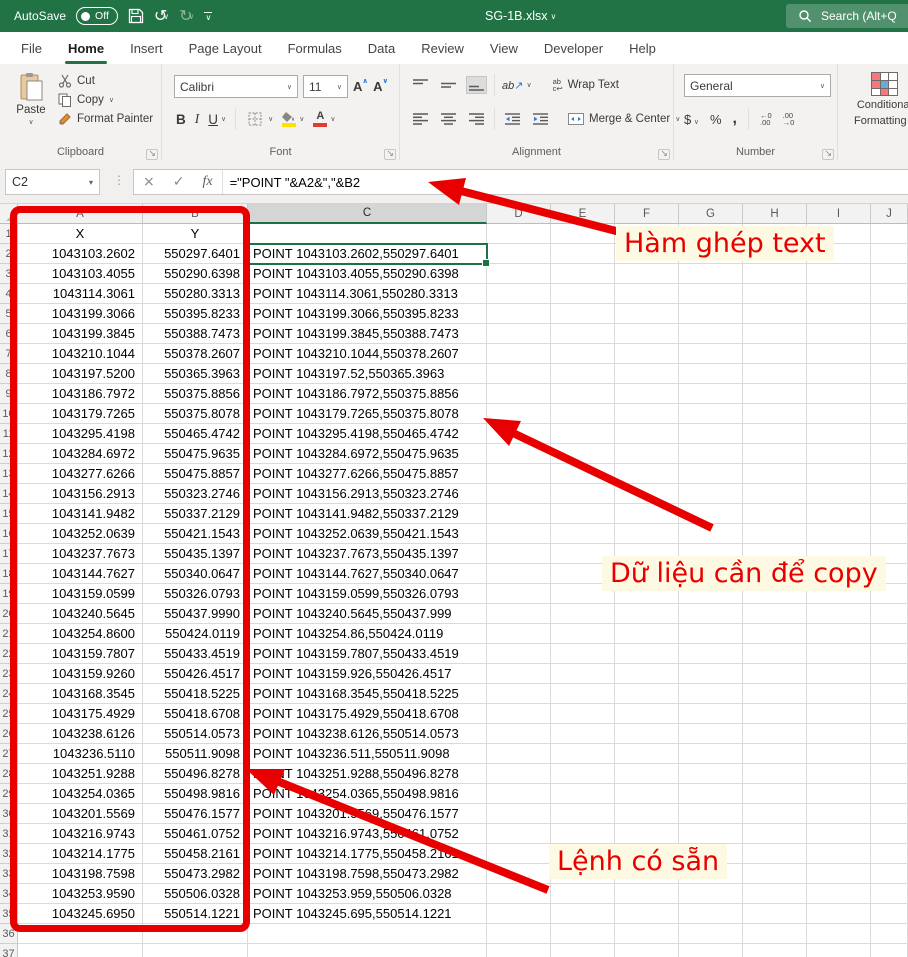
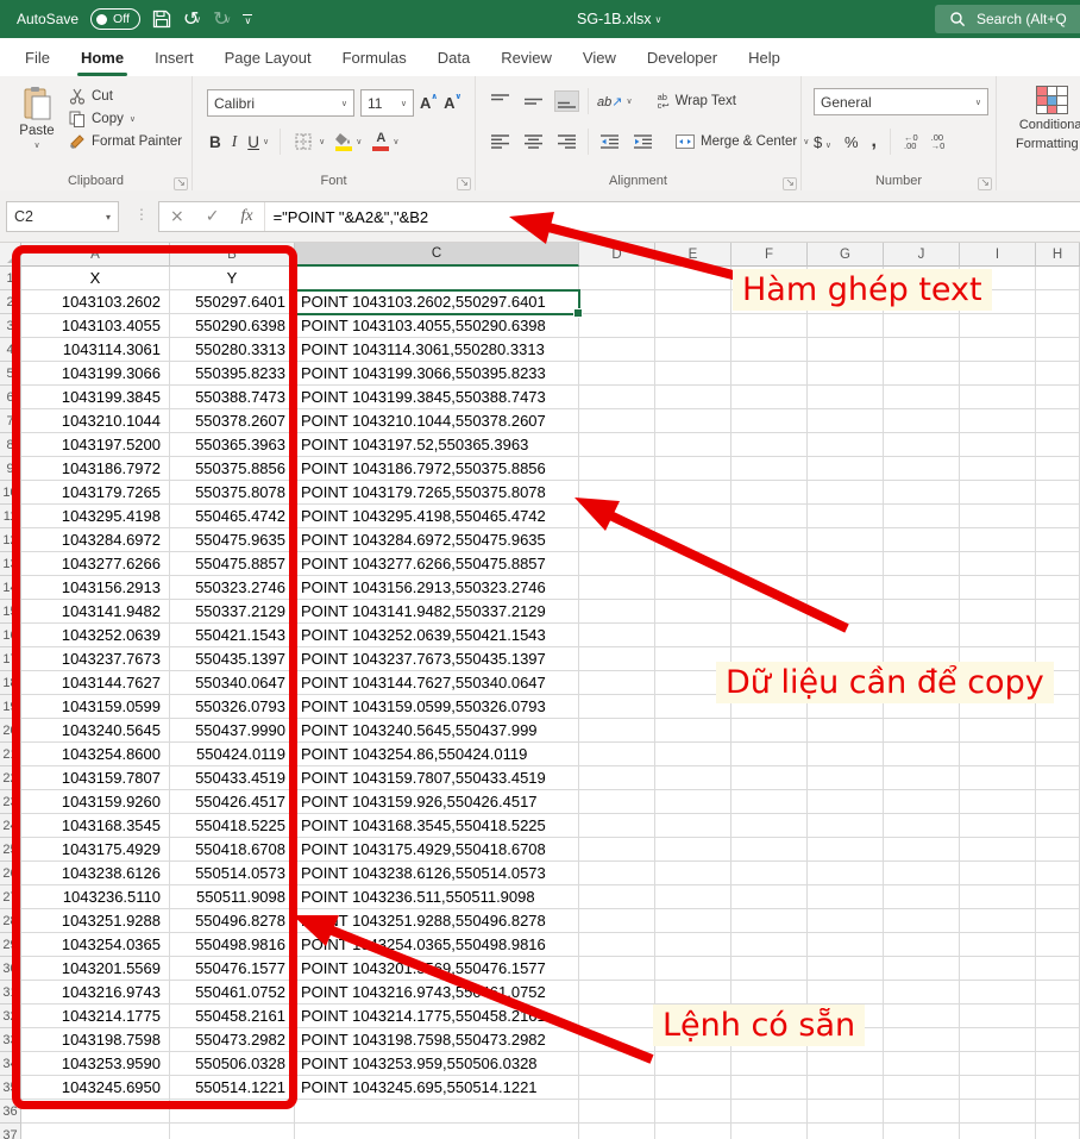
  AutoSave
  Off
  ↺
  ∨
  ↻
  ∨
  ∨
  SG-1B.xlsx
  ∨
  Search (Alt+Q
  File
  Home
  Insert
  Page Layout
  Formulas
  Data
  Review
  View
  Developer
  Help
  Paste
  ∨
  Cut
  Copy
  ∨
  Format Painter
  Clipboard
  ↘
  Calibri
  ∨
  11
  ∨
  A∧
  A∨
  B
  I
  U
  ∨
  ∨
  ∨
  A
  ∨
  Font
  ↘
  ab↗
  ∨
  ab
  c↩
  Wrap Text
  Merge & Center
  ∨
  Alignment
  ↘
  General
  ∨
  $ ∨
  %
  ,
  ←0
  .00
  .00
  →0
  Number
  ↘
  Conditiona
  Formatting
  C2
  ▾
  ⋮
  ×
  ✓
  fx
  ="POINT "&A2&","&B2
  A
  B
  C
  D
  E
  F
  G
- H
+ J
  I
- J
+ H
  1
  X
  Y
  2
  1043103.2602
  550297.6401
  3
  1043103.4055
  550290.6398
  POINT 1043103.4055,550290.6398
  4
  1043114.3061
  550280.3313
  POINT 1043114.3061,550280.3313
  5
  1043199.3066
  550395.8233
  POINT 1043199.3066,550395.8233
  6
  1043199.3845
  550388.7473
  POINT 1043199.3845,550388.7473
  7
  1043210.1044
  550378.2607
  POINT 1043210.1044,550378.2607
  8
  1043197.5200
  550365.3963
  POINT 1043197.52,550365.3963
  9
  1043186.7972
  550375.8856
  POINT 1043186.7972,550375.8856
  10
  1043179.7265
  550375.8078
  POINT 1043179.7265,550375.8078
  11
  1043295.4198
  550465.4742
  POINT 1043295.4198,550465.4742
  12
  1043284.6972
  550475.9635
  POINT 1043284.6972,550475.9635
  13
  1043277.6266
  550475.8857
  POINT 1043277.6266,550475.8857
  14
  1043156.2913
  550323.2746
  POINT 1043156.2913,550323.2746
  15
  1043141.9482
  550337.2129
  POINT 1043141.9482,550337.2129
  16
  1043252.0639
  550421.1543
  POINT 1043252.0639,550421.1543
  17
  1043237.7673
  550435.1397
  POINT 1043237.7673,550435.1397
  18
  1043144.7627
  550340.0647
  POINT 1043144.7627,550340.0647
  19
  1043159.0599
  550326.0793
  POINT 1043159.0599,550326.0793
  20
  1043240.5645
  550437.9990
  POINT 1043240.5645,550437.999
  21
  1043254.8600
  550424.0119
  POINT 1043254.86,550424.0119
  22
  1043159.7807
  550433.4519
  POINT 1043159.7807,550433.4519
  23
  1043159.9260
  550426.4517
  POINT 1043159.926,550426.4517
  24
  1043168.3545
  550418.5225
  POINT 1043168.3545,550418.5225
  25
  1043175.4929
  550418.6708
  POINT 1043175.4929,550418.6708
  26
  1043238.6126
  550514.0573
  POINT 1043238.6126,550514.0573
  27
  1043236.5110
  550511.9098
  POINT 1043236.511,550511.9098
  28
  1043251.9288
  550496.8278
  T 1043251.9288,550496.8278
  29
  1043254.0365
  550498.9816
  PONT3254.0365,550498.9816
  30
  1043201.5569
  550476.1577
  POINT 10432019,550476.1577
  31
  1043216.9743
  550461.0752
  POINT 1043216.9743,551.0752
  32
  1043214.1775
  550458.2161
  POINT 1043214.1775,550458.21
  33
  1043198.7598
  550473.2982
  POINT 1043198.7598,550473.2982
  34
  1043253.9590
  550506.0328
  POINT 1043253.959,550506.0328
  35
  1043245.6950
  550514.1221
  POINT 1043245.695,550514.1221
  36
  37
  Hàm ghép text
  Dữ liệu cần để copy
  Lệnh có sẵn
